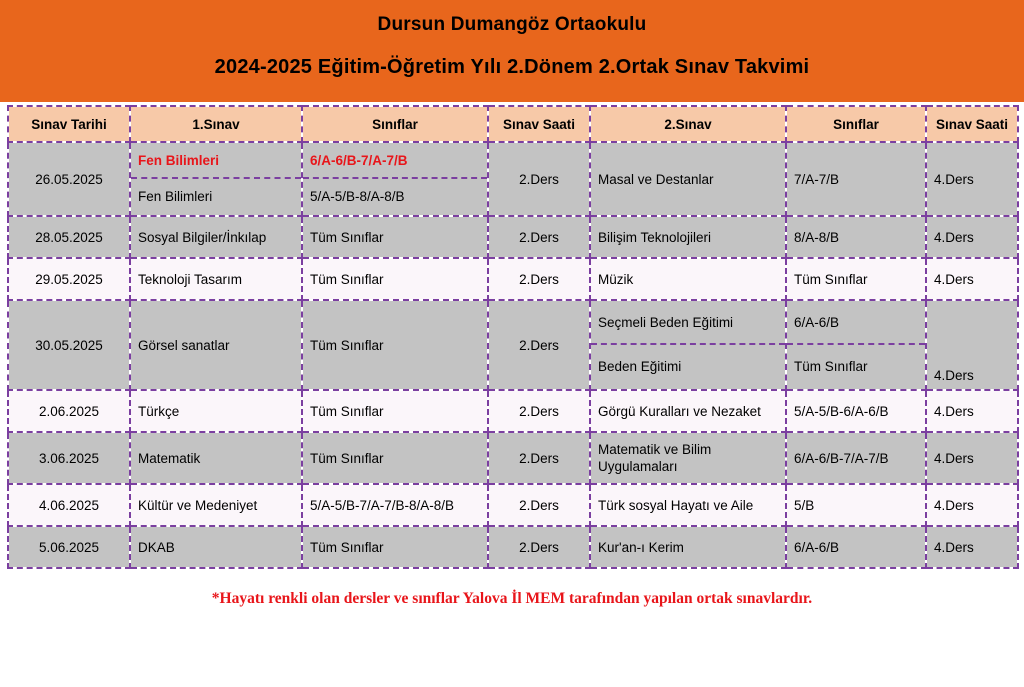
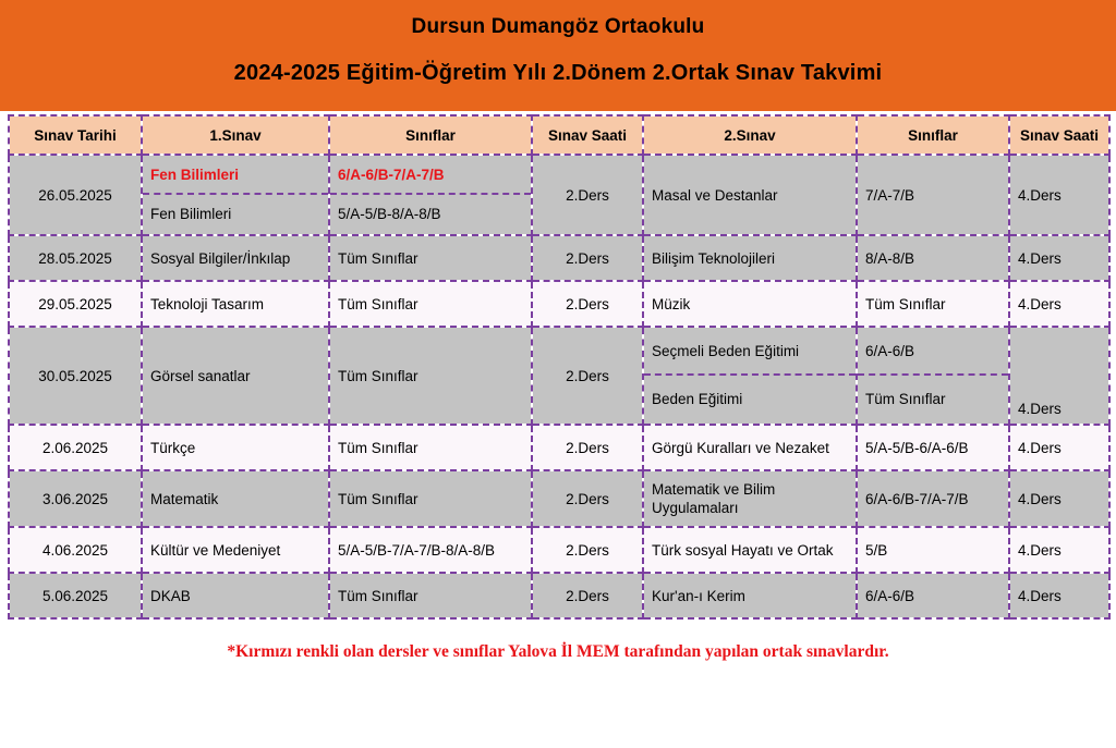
  Dursun Dumangöz Ortaokulu
  2024-2025 Eğitim-Öğretim Yılı 2.Dönem 2.Ortak Sınav Takvimi
  Sınav Tarihi	1.Sınav	Sınıflar	Sınav Saati	2.Sınav	Sınıflar	Sınav Saati
  26.05.2025	Fen Bilimleri Fen Bilimleri	6/A-6/B-7/A-7/B 5/A-5/B-8/A-8/B	2.Ders	Masal ve Destanlar	7/A-7/B	4.Ders
  28.05.2025	Sosyal Bilgiler/İnkılap	Tüm Sınıflar	2.Ders	Bilişim Teknolojileri	8/A-8/B	4.Ders
  29.05.2025	Teknoloji Tasarım	Tüm Sınıflar	2.Ders	Müzik	Tüm Sınıflar	4.Ders
  30.05.2025	Görsel sanatlar	Tüm Sınıflar	2.Ders	Seçmeli Beden Eğitimi Beden Eğitimi	6/A-6/B Tüm Sınıflar	4.Ders
  2.06.2025	Türkçe	Tüm Sınıflar	2.Ders	Görgü Kuralları ve Nezaket	5/A-5/B-6/A-6/B	4.Ders
  3.06.2025	Matematik	Tüm Sınıflar	2.Ders	Matematik ve Bilim Uygulamaları	6/A-6/B-7/A-7/B	4.Ders
- 4.06.2025	Kültür ve Medeniyet	5/A-5/B-7/A-7/B-8/A-8/B	2.Ders	Türk sosyal Hayatı ve Aile	5/B	4.Ders
+ 4.06.2025	Kültür ve Medeniyet	5/A-5/B-7/A-7/B-8/A-8/B	2.Ders	Türk sosyal Hayatı ve Ortak	5/B	4.Ders
  5.06.2025	DKAB	Tüm Sınıflar	2.Ders	Kur'an-ı Kerim	6/A-6/B	4.Ders
- *Hayatı renkli olan dersler ve sınıflar Yalova İl MEM tarafından yapılan ortak sınavlardır.
+ *Kırmızı renkli olan dersler ve sınıflar Yalova İl MEM tarafından yapılan ortak sınavlardır.
